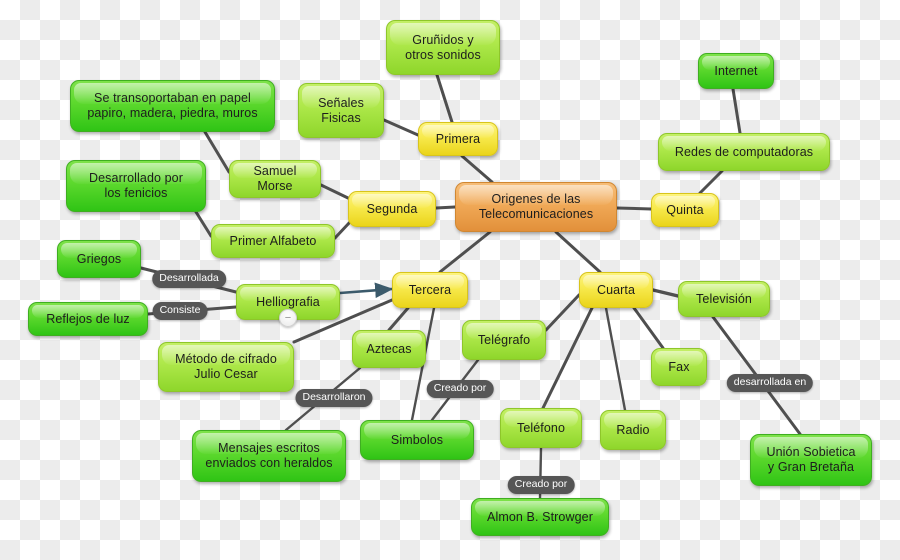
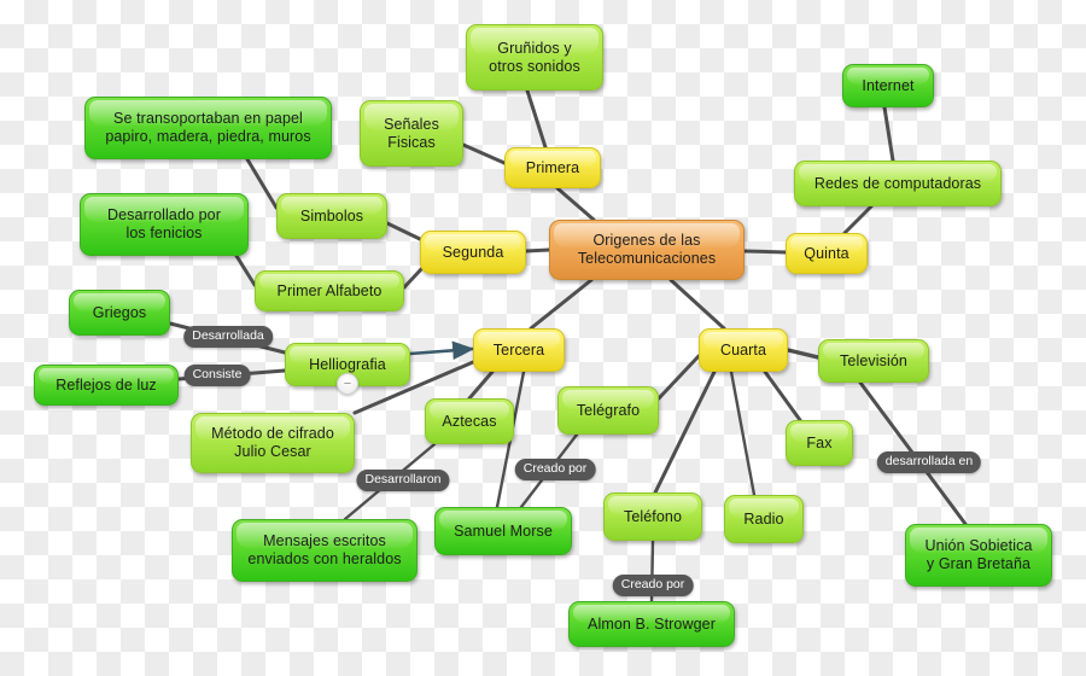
  Origenes de las
  Telecomunicaciones
  Primera
  Segunda
  Tercera
  Cuarta
  Quinta
  Gruñidos y
  otros sonidos
  Señales
  Fisicas
  Se transoportaban en papel
  papiro, madera, piedra, muros
- Samuel Morse
+ Simbolos
  Desarrollado por
  los fenicios
  Primer Alfabeto
  Griegos
  Reflejos de luz
  Helliografia
  Método de cifrado
  Julio Cesar
  Aztecas
  Mensajes escritos
  enviados con heraldos
- Simbolos
+ Samuel Morse
  Telégrafo
  Teléfono
  Almon B. Strowger
  Radio
  Fax
  Televisión
  Unión Sobietica
  y Gran Bretaña
  Redes de computadoras
  Internet
  Desarrollada
  Consiste
  Desarrollaron
  Creado por
  Creado por
  desarrollada en
  −
